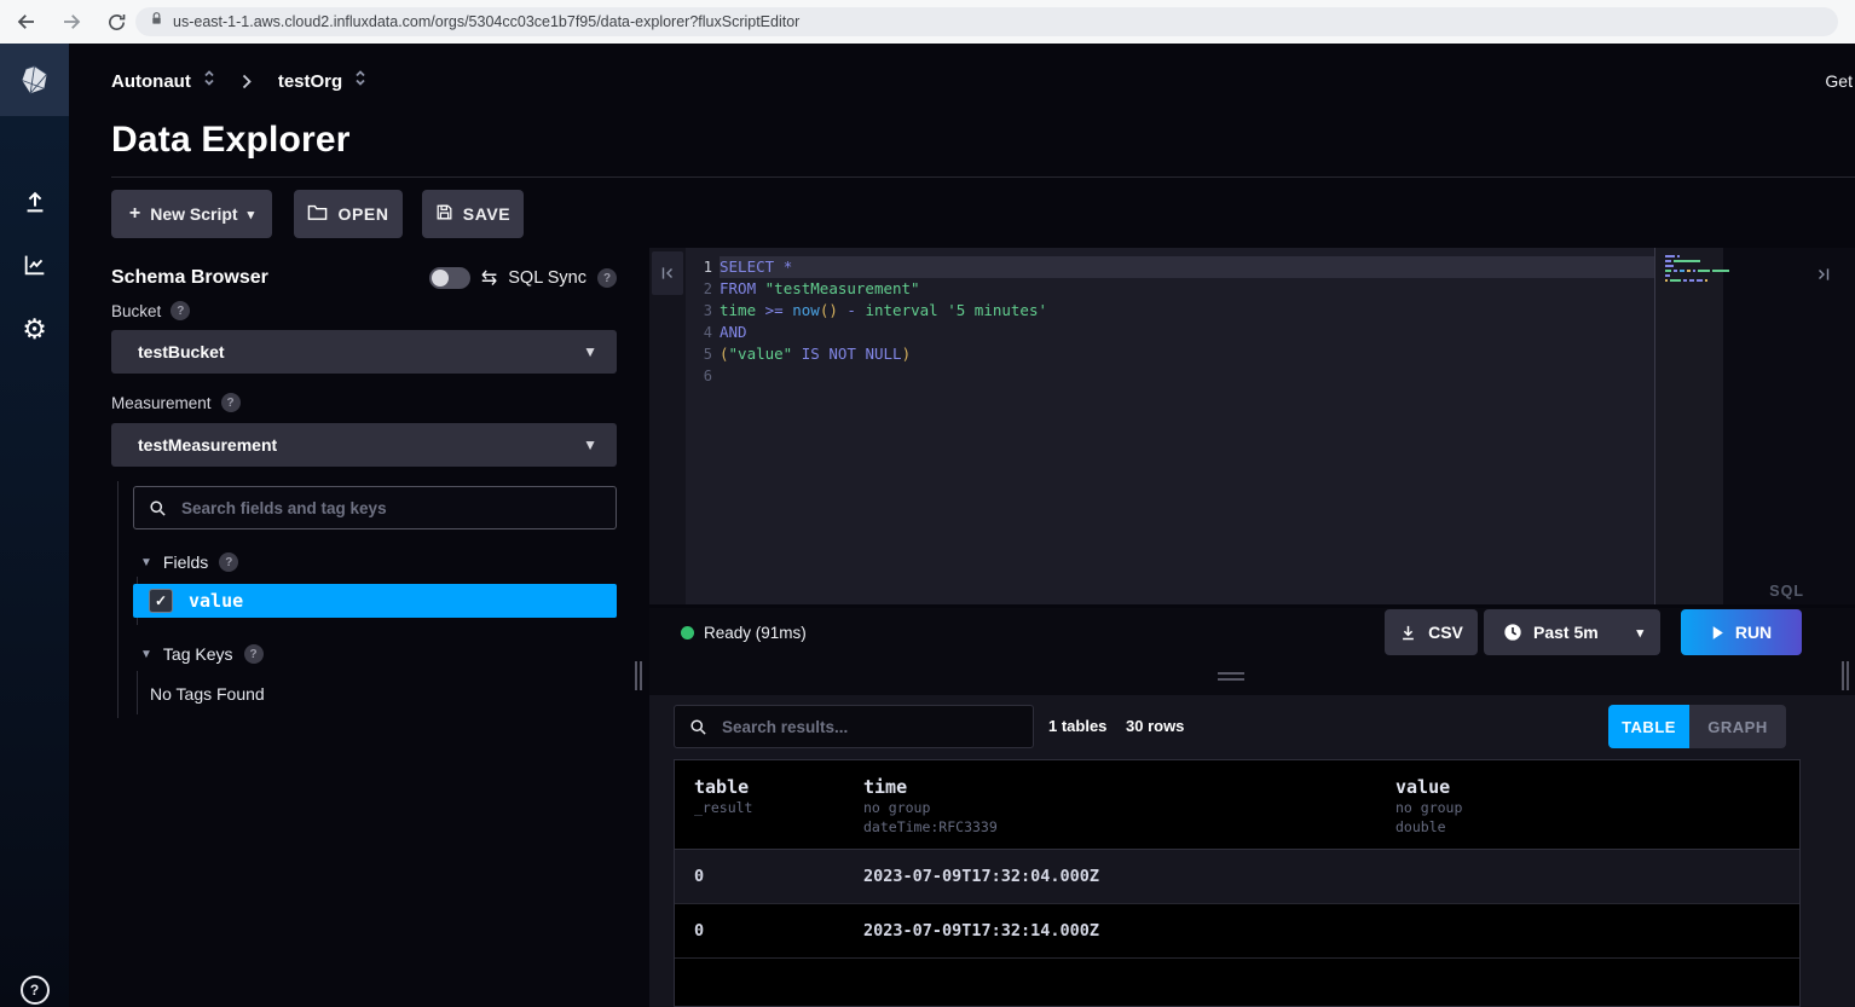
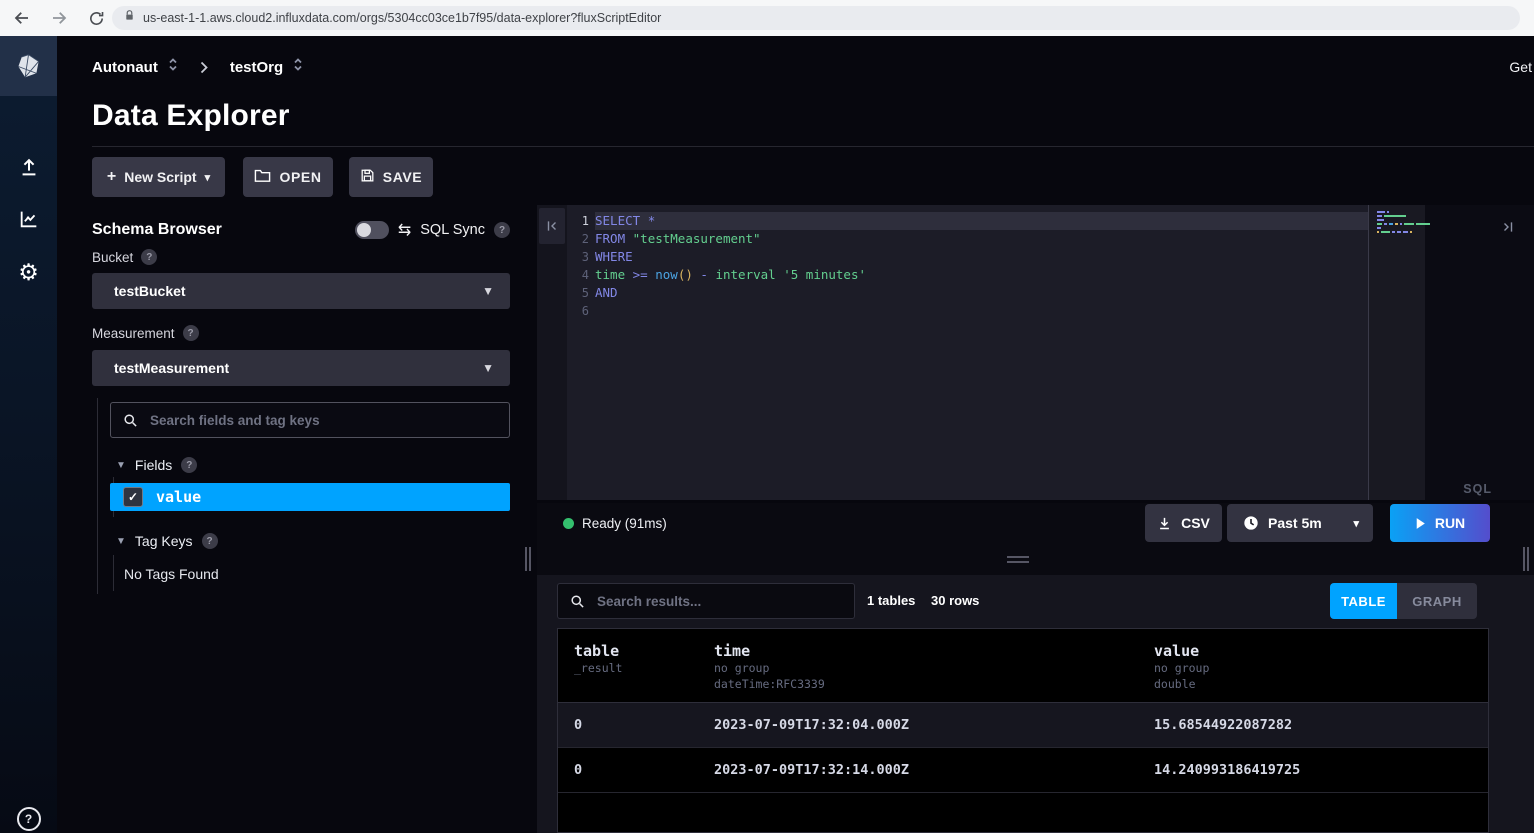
  us-east-1-1.aws.cloud2.influxdata.com/orgs/5304cc03ce1b7f95/data-explorer?fluxScriptEditor
  ⚙
  ?
  Autonaut
  testOrg
  Get
  Data Explorer
  +
  New Script
  ▾
  OPEN
  SAVE
  Schema Browser
  ⇆
  SQL Sync
  ?
  Bucket
  ?
  testBucket
  ▼
  Measurement
  ?
  testMeasurement
  ▼
  Search fields and tag keys
  ▼
  Fields
  ?
  ✓
  value
  ▼
  Tag Keys
  ?
  No Tags Found
  1
  2
  3
  4
  5
  6
  SELECT *
  FROM "testMeasurement"
+ WHERE
  time >= now() - interval '5 minutes'
  AND
- ("value" IS NOT NULL)
  SQL
  Ready (91ms)
  CSV
  Past 5m
  ▾
  RUN
  Search results...
  1 tables
  30 rows
  TABLE
  GRAPH
  table
  _result
  time
  no group
  dateTime:RFC3339
  value
  no group
  double
  0
  2023-07-09T17:32:04.000Z
+ 15.68544922087282
  0
  2023-07-09T17:32:14.000Z
+ 14.240993186419725
